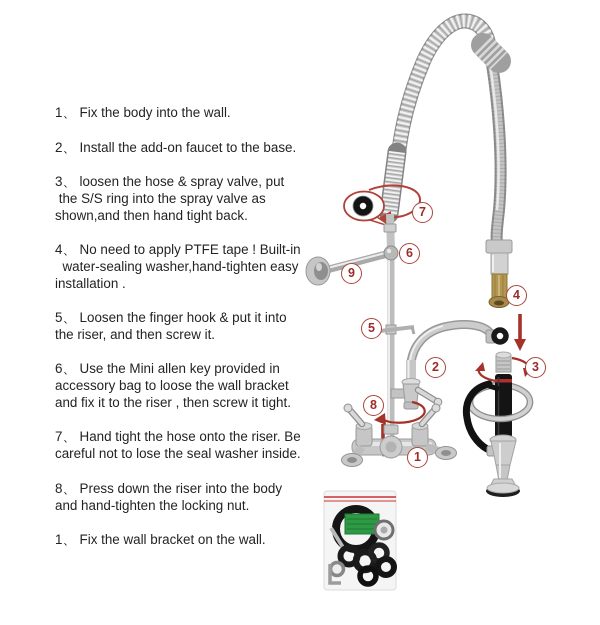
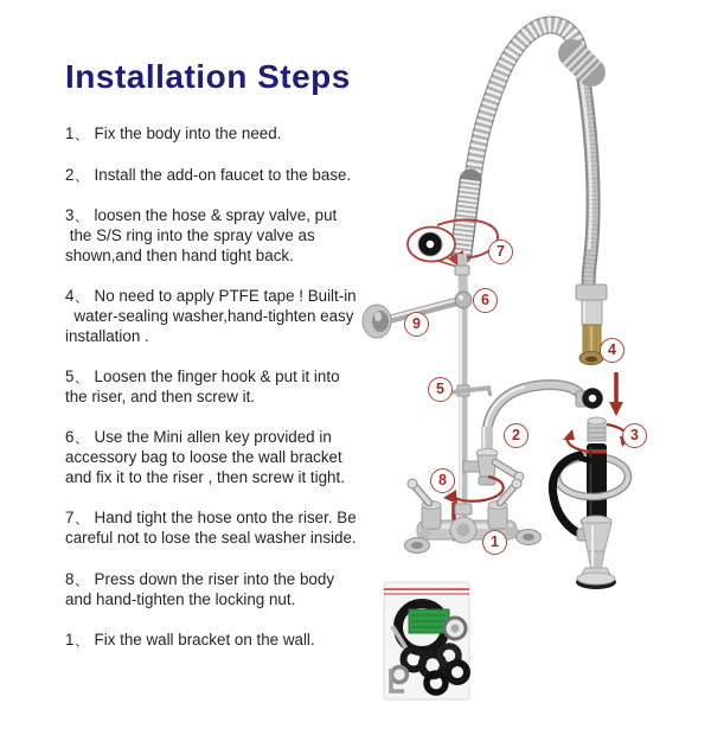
+ Installation Steps
- 1、 Fix the body into the wall.
+ 1、 Fix the body into the need.
  2、 Install the add-on faucet to the base.
  3、 loosen the hose & spray valve, put
  the S/S ring into the spray valve as
  shown,and then hand tight back.
  4、 No need to apply PTFE tape ! Built-in
  water-sealing washer,hand-tighten easy
  installation .
  5、 Loosen the finger hook & put it into
  the riser, and then screw it.
  6、 Use the Mini allen key provided in
  accessory bag to loose the wall bracket
  and fix it to the riser , then screw it tight.
  7、 Hand tight the hose onto the riser. Be
  careful not to lose the seal washer inside.
  8、 Press down the riser into the body
  and hand-tighten the locking nut.
  1、 Fix the wall bracket on the wall.
  1
  2
  3
  4
  5
  6
  7
  8
  9
